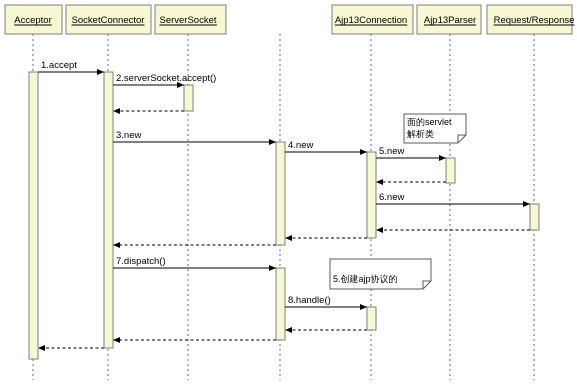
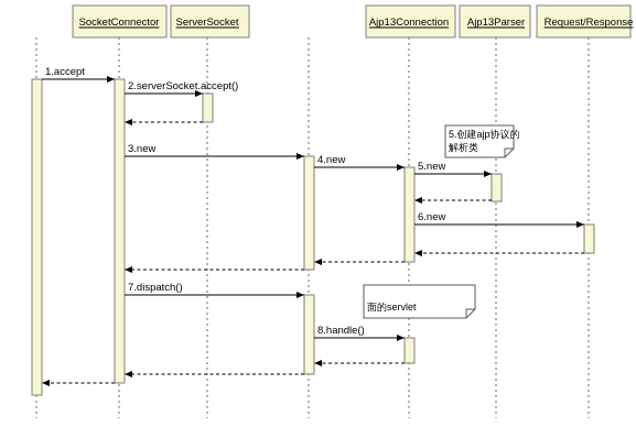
  1.accept
  2.serverSocket.accept()
  3.new
  4.new
  5.new
  6.new
  7.dispatch()
  8.handle()
- 面的servlet
+ 5.创建ajp协议的
  解析类
- 5.创建ajp协议的
+ 面的servlet
- Acceptor
  SocketConnector
  ServerSocket
  Ajp13Connection
  Ajp13Parser
  Request/Response
